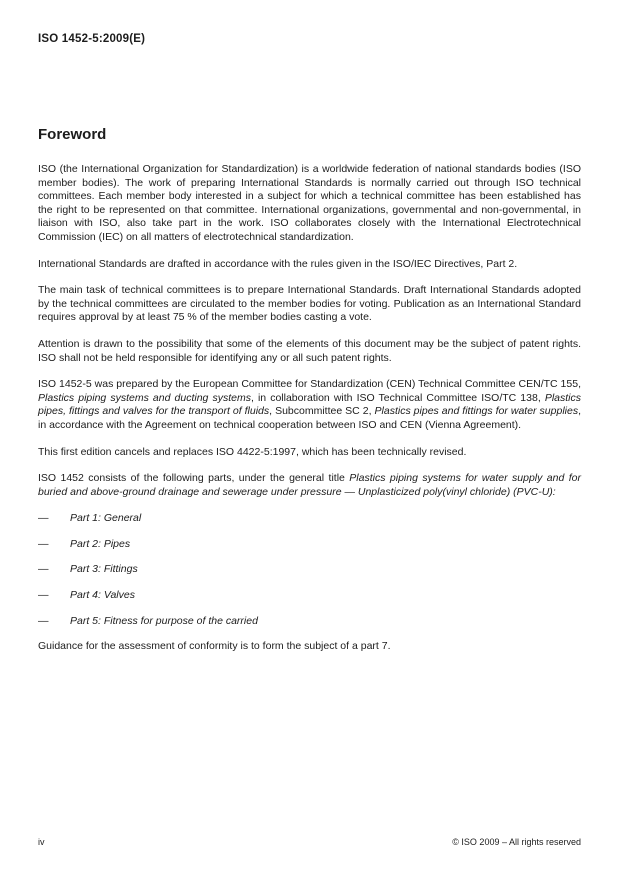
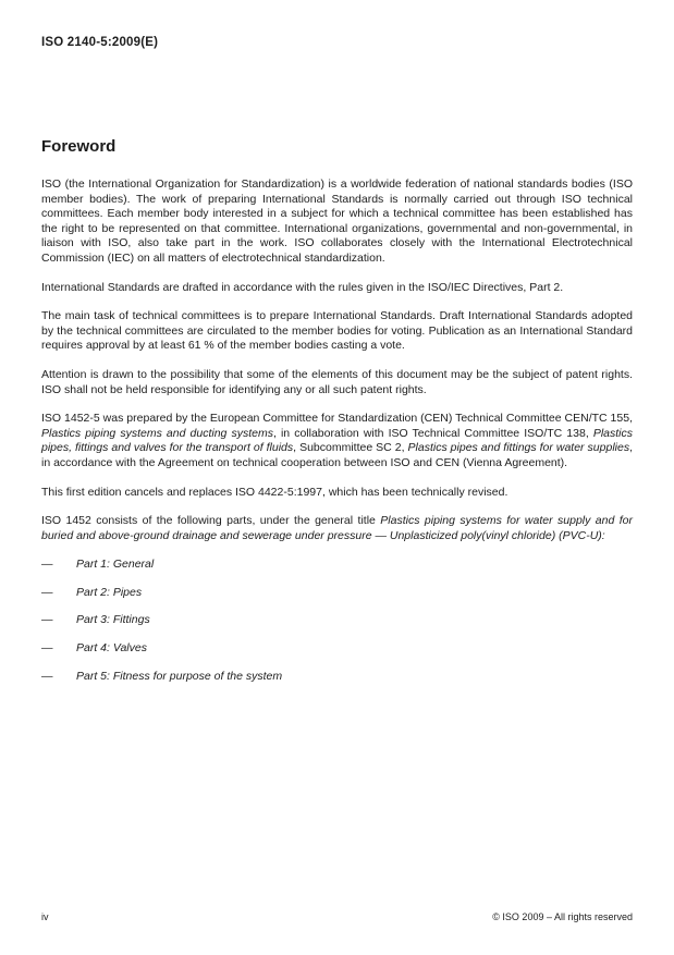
- ISO 1452-5:2009(E)
+ ISO 2140-5:2009(E)
  Foreword
  ISO (the International Organization for Standardization) is a worldwide federation of national standards bodies (ISO member bodies). The work of preparing International Standards is normally carried out through ISO technical committees. Each member body interested in a subject for which a technical committee has been established has the right to be represented on that committee. International organizations, governmental and non-governmental, in liaison with ISO, also take part in the work. ISO collaborates closely with the International Electrotechnical Commission (IEC) on all matters of electrotechnical standardization.
  International Standards are drafted in accordance with the rules given in the ISO/IEC Directives, Part 2.
- The main task of technical committees is to prepare International Standards. Draft International Standards adopted by the technical committees are circulated to the member bodies for voting. Publication as an International Standard requires approval by at least 75 % of the member bodies casting a vote.
+ The main task of technical committees is to prepare International Standards. Draft International Standards adopted by the technical committees are circulated to the member bodies for voting. Publication as an International Standard requires approval by at least 61 % of the member bodies casting a vote.
  Attention is drawn to the possibility that some of the elements of this document may be the subject of patent rights. ISO shall not be held responsible for identifying any or all such patent rights.
  ISO 1452-5 was prepared by the European Committee for Standardization (CEN) Technical Committee CEN/TC 155, Plastics piping systems and ducting systems, in collaboration with ISO Technical Committee ISO/TC 138, Plastics pipes, fittings and valves for the transport of fluids, Subcommittee SC 2, Plastics pipes and fittings for water supplies, in accordance with the Agreement on technical cooperation between ISO and CEN (Vienna Agreement).
  This first edition cancels and replaces ISO 4422-5:1997, which has been technically revised.
  ISO 1452 consists of the following parts, under the general title Plastics piping systems for water supply and for buried and above-ground drainage and sewerage under pressure — Unplasticized poly(vinyl chloride) (PVC-U):
  —
  Part 1: General
  —
  Part 2: Pipes
  —
  Part 3: Fittings
  —
  Part 4: Valves
  —
- Part 5: Fitness for purpose of the carried
+ Part 5: Fitness for purpose of the system
- Guidance for the assessment of conformity is to form the subject of a part 7.
  iv
  © ISO 2009 – All rights reserved
